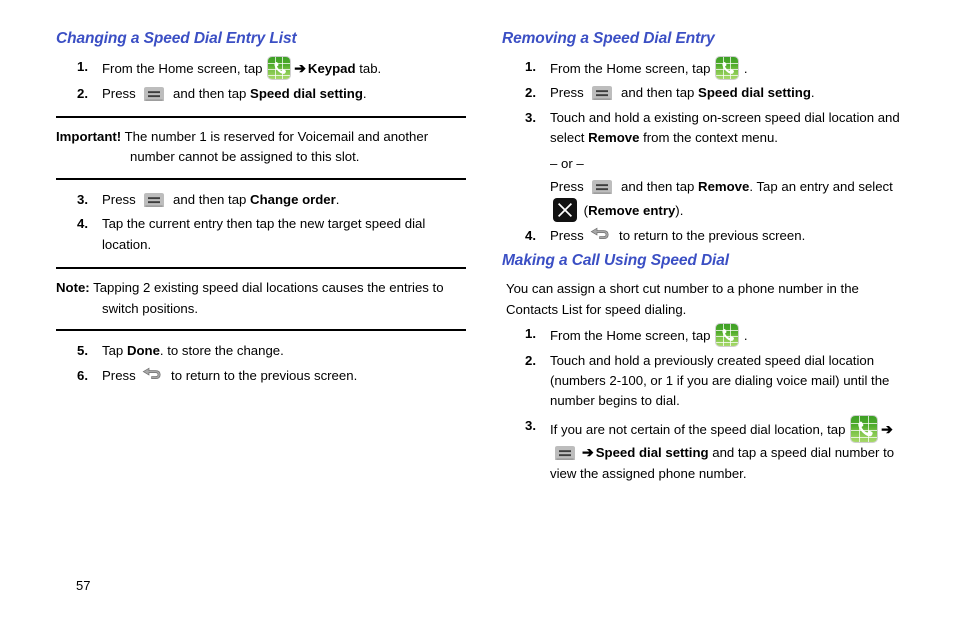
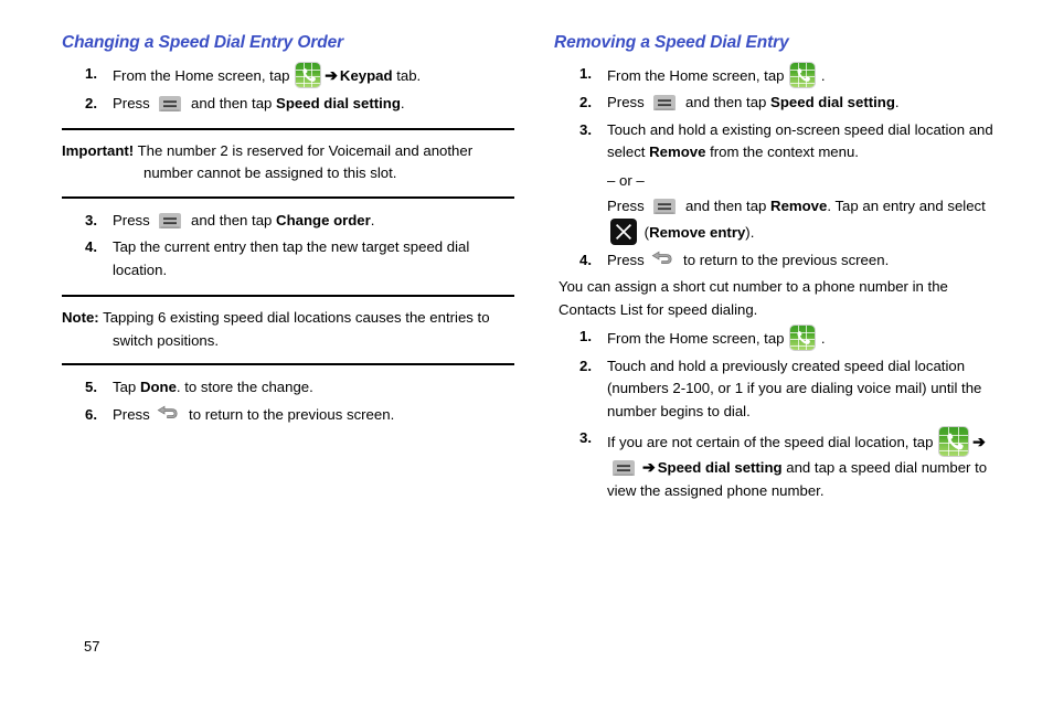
- Changing a Speed Dial Entry List
+ Changing a Speed Dial Entry Order
  1.
  From the Home screen, tap ➔ Keypad tab.
  2.
  Press and then tap Speed dial setting.
- Important! The number 1 is reserved for Voicemail and another number cannot be assigned to this slot.
+ Important! The number 2 is reserved for Voicemail and another number cannot be assigned to this slot.
  3.
  Press and then tap Change order.
  4.
  Tap the current entry then tap the new target speed dial location.
- Note: Tapping 2 existing speed dial locations causes the entries to switch positions.
+ Note: Tapping 6 existing speed dial locations causes the entries to switch positions.
  5.
  Tap Done. to store the change.
  6.
  Press to return to the previous screen.
  Removing a Speed Dial Entry
  1.
  From the Home screen, tap .
  2.
  Press and then tap Speed dial setting.
  3.
  Touch and hold a existing on-screen speed dial location and select Remove from the context menu.
  – or –
  Press and then tap Remove. Tap an entry and select (Remove entry).
  4.
  Press to return to the previous screen.
- Making a Call Using Speed Dial
  You can assign a short cut number to a phone number in the Contacts List for speed dialing.
  1.
  From the Home screen, tap .
  2.
  Touch and hold a previously created speed dial location (numbers 2-100, or 1 if you are dialing voice mail) until the number begins to dial.
  3.
  If you are not certain of the speed dial location, tap ➔➔ Speed dial setting and tap a speed dial number to view the assigned phone number.
  57
